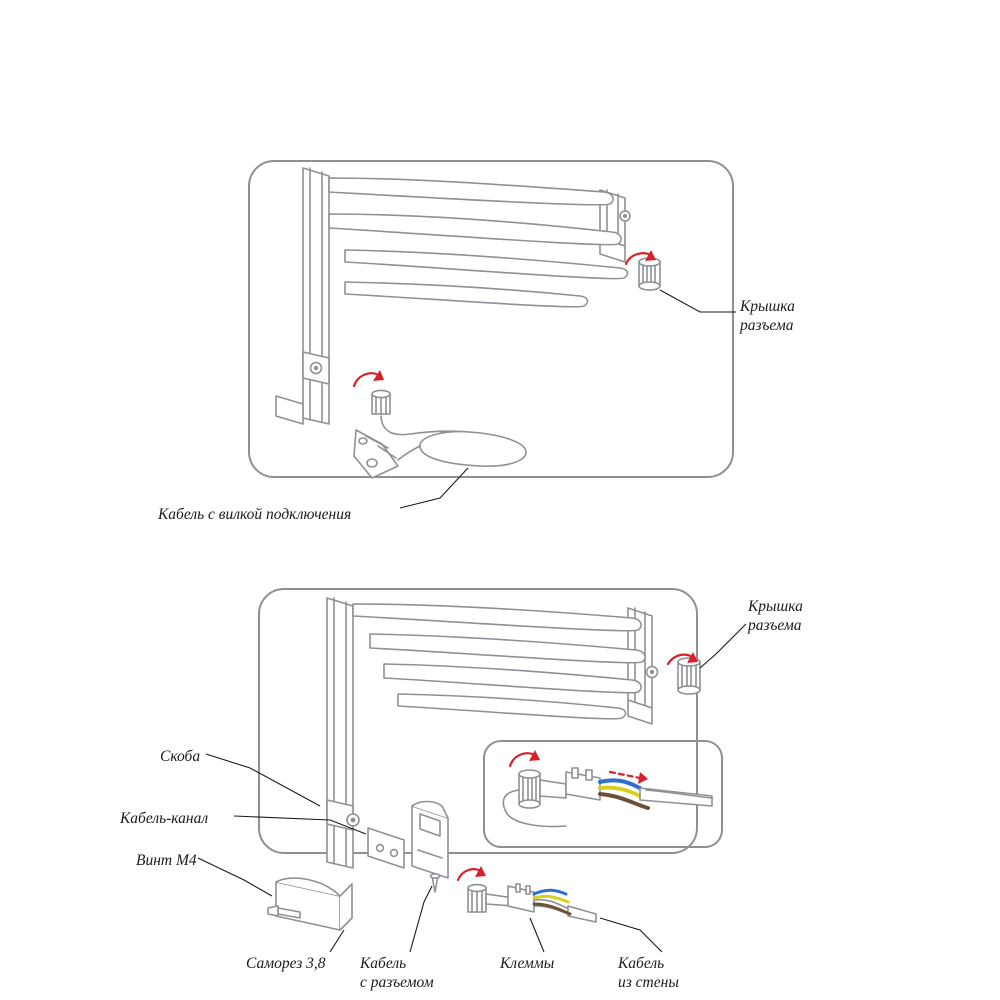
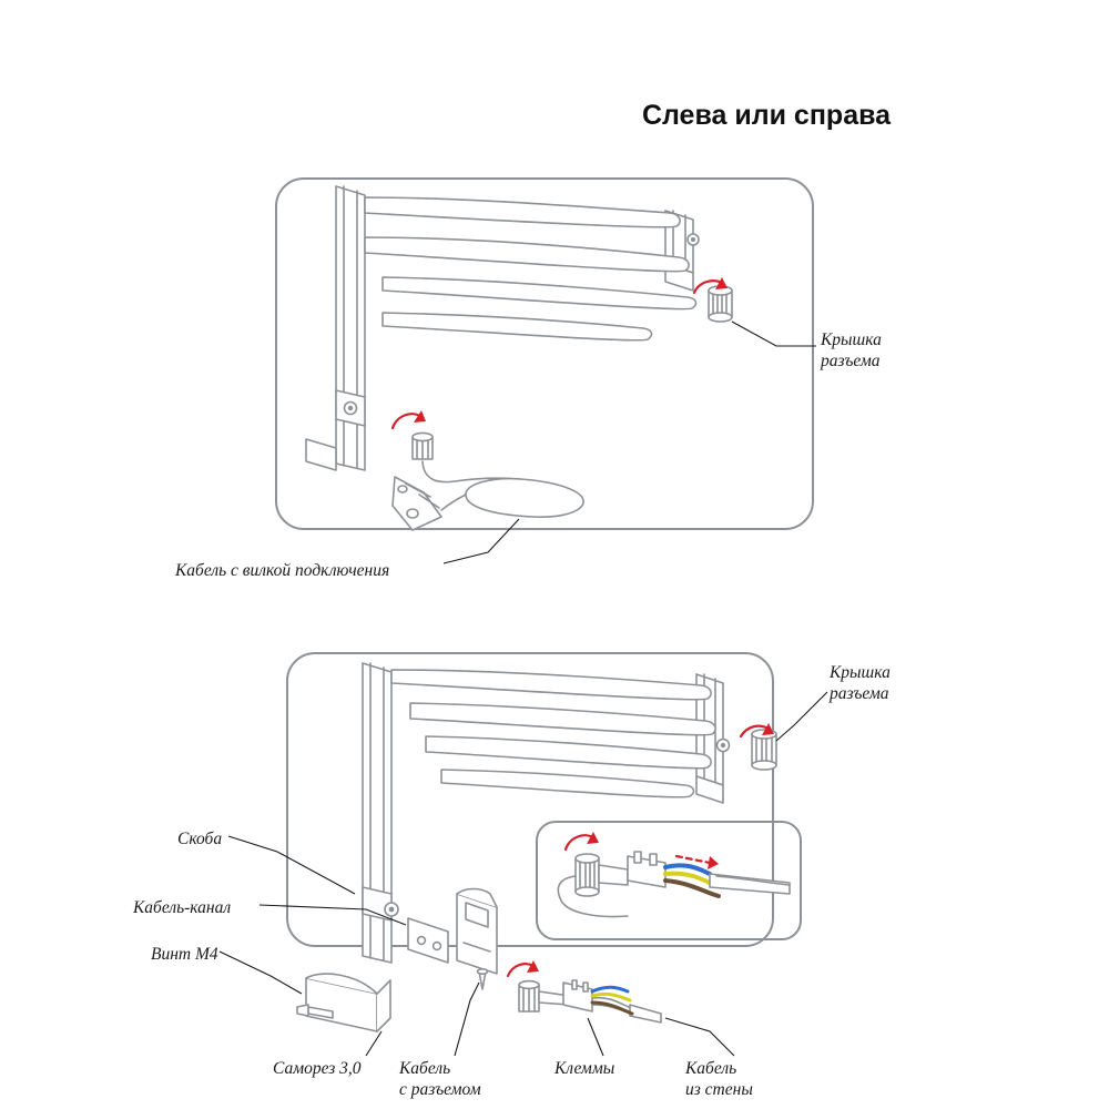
+ Слева или справа
  Крышка
  разъема
  Кабель с вилкой подключения
  Крышка
  разъема
  Скоба
  Кабель-канал
  Винт М4
- Саморез 3,8
+ Саморез 3,0
  Кабель
  с разъемом
  Клеммы
  Кабель
  из стены
